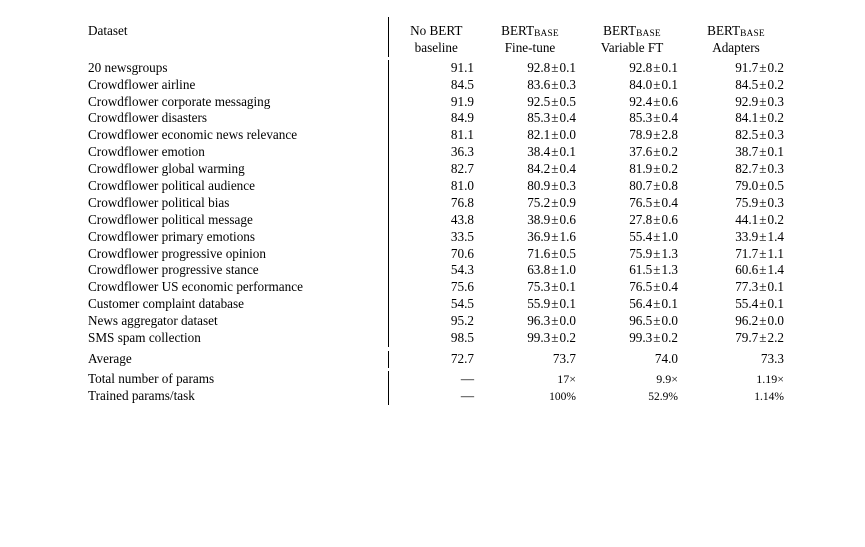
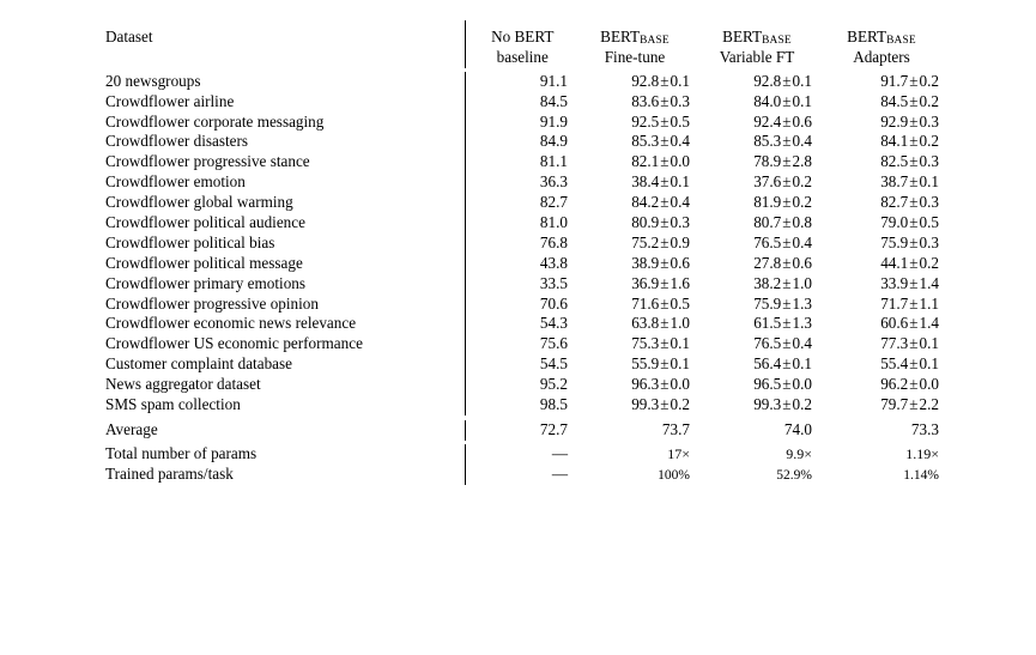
  Dataset	No BERT	BERTBASE	BERTBASE	BERTBASE
  baseline	Fine-tune	Variable FT	Adapters
  20 newsgroups	91.1	92.8±0.1	92.8±0.1	91.7±0.2
  Crowdflower airline	84.5	83.6±0.3	84.0±0.1	84.5±0.2
  Crowdflower corporate messaging	91.9	92.5±0.5	92.4±0.6	92.9±0.3
  Crowdflower disasters	84.9	85.3±0.4	85.3±0.4	84.1±0.2
- Crowdflower economic news relevance	81.1	82.1±0.0	78.9±2.8	82.5±0.3
+ Crowdflower progressive stance	81.1	82.1±0.0	78.9±2.8	82.5±0.3
  Crowdflower emotion	36.3	38.4±0.1	37.6±0.2	38.7±0.1
  Crowdflower global warming	82.7	84.2±0.4	81.9±0.2	82.7±0.3
  Crowdflower political audience	81.0	80.9±0.3	80.7±0.8	79.0±0.5
  Crowdflower political bias	76.8	75.2±0.9	76.5±0.4	75.9±0.3
  Crowdflower political message	43.8	38.9±0.6	27.8±0.6	44.1±0.2
- Crowdflower primary emotions	33.5	36.9±1.6	55.4±1.0	33.9±1.4
+ Crowdflower primary emotions	33.5	36.9±1.6	38.2±1.0	33.9±1.4
  Crowdflower progressive opinion	70.6	71.6±0.5	75.9±1.3	71.7±1.1
- Crowdflower progressive stance	54.3	63.8±1.0	61.5±1.3	60.6±1.4
+ Crowdflower economic news relevance	54.3	63.8±1.0	61.5±1.3	60.6±1.4
  Crowdflower US economic performance	75.6	75.3±0.1	76.5±0.4	77.3±0.1
  Customer complaint database	54.5	55.9±0.1	56.4±0.1	55.4±0.1
  News aggregator dataset	95.2	96.3±0.0	96.5±0.0	96.2±0.0
  SMS spam collection	98.5	99.3±0.2	99.3±0.2	79.7±2.2
  Average	72.7	73.7	74.0	73.3
  Total number of params	—	17×	9.9×	1.19×
  Trained params/task	—	100%	52.9%	1.14%
